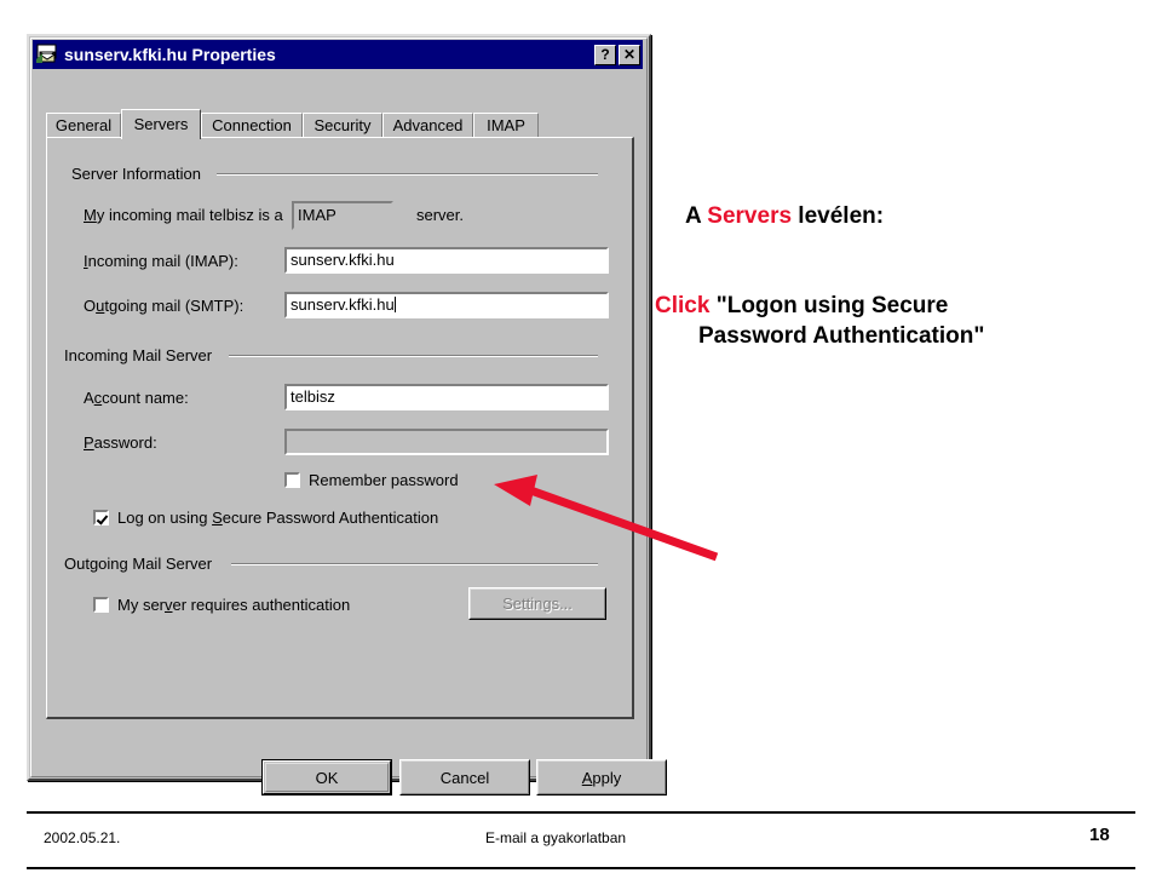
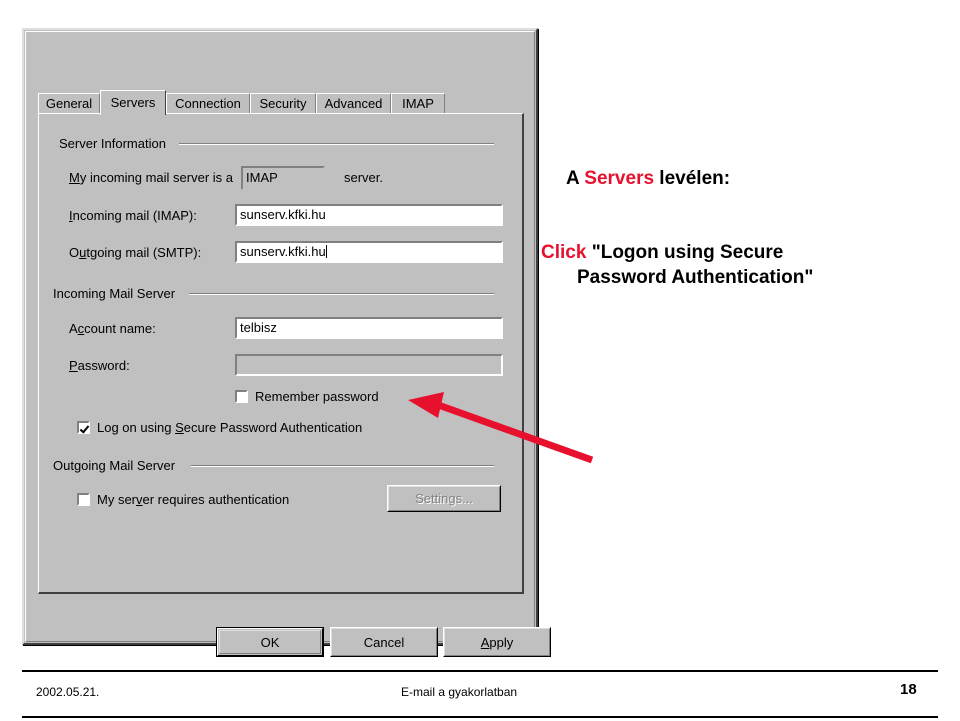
- sunserv.kfki.hu Properties
- ?
- ✕
  General
  Servers
  Connection
  Security
  Advanced
  IMAP
  Server Information
- My incoming mail telbisz is a
+ My incoming mail server is a
  IMAP
  server.
  Incoming mail (IMAP):
  sunserv.kfki.hu
  Outgoing mail (SMTP):
  sunserv.kfki.hu
  Incoming Mail Server
  Account name:
  telbisz
  Password:
  Remember password
  Log on using Secure Password Authentication
  Outgoing Mail Server
  My server requires authentication
  Settings...
  OK
  Cancel
  A
  pply
  A Servers levélen:
  Click "Logon using Secure
  Password Authentication"
  2002.05.21.
  E-mail a gyakorlatban
  18
